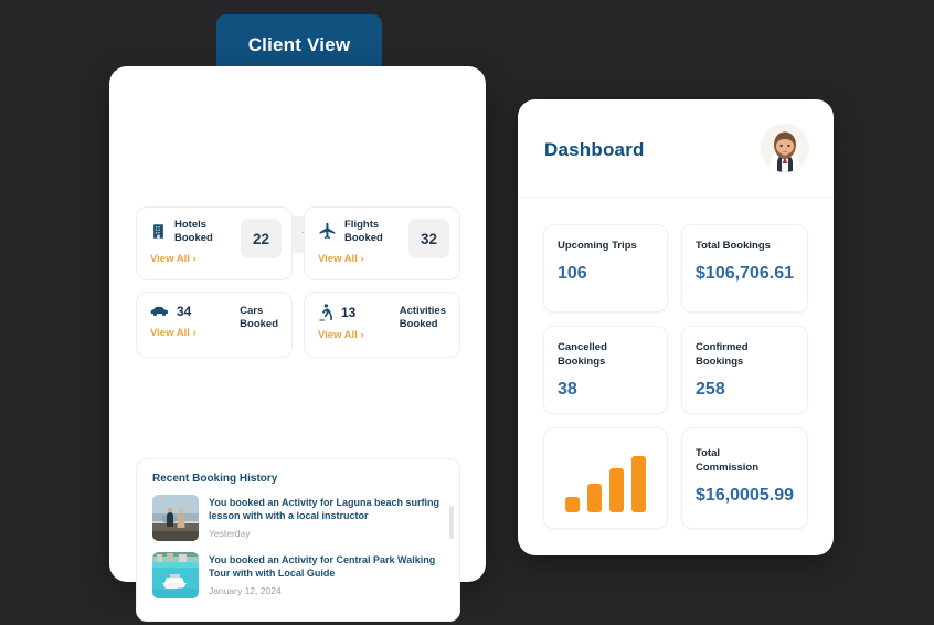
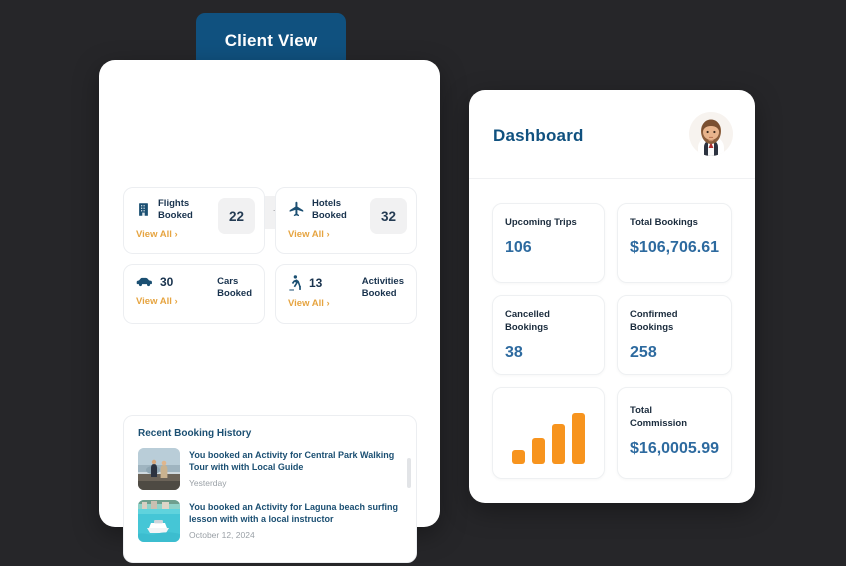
  Client View
- Hotels
+ Flights
  Booked
  View All ›
  22
- Flights
+ Hotels
  Booked
  View All ›
  32
- 34
+ 30
  View All ›
  Cars
  Booked
  13
  View All ›
  Activities
  Booked
  Recent Booking History
- You booked an Activity for Laguna beach surfing lesson with with a local instructor
+ You booked an Activity for Central Park Walking Tour with with Local Guide
  Yesterday
- You booked an Activity for Central Park Walking Tour with with Local Guide
+ You booked an Activity for Laguna beach surfing lesson with with a local instructor
- January 12, 2024
+ October 12, 2024
  Dashboard
  Upcoming Trips
  106
  Total Bookings
  $106,706.61
  Cancelled
  Bookings
  38
  Confirmed
  Bookings
  258
  Total
  Commission
  $16,0005.99
